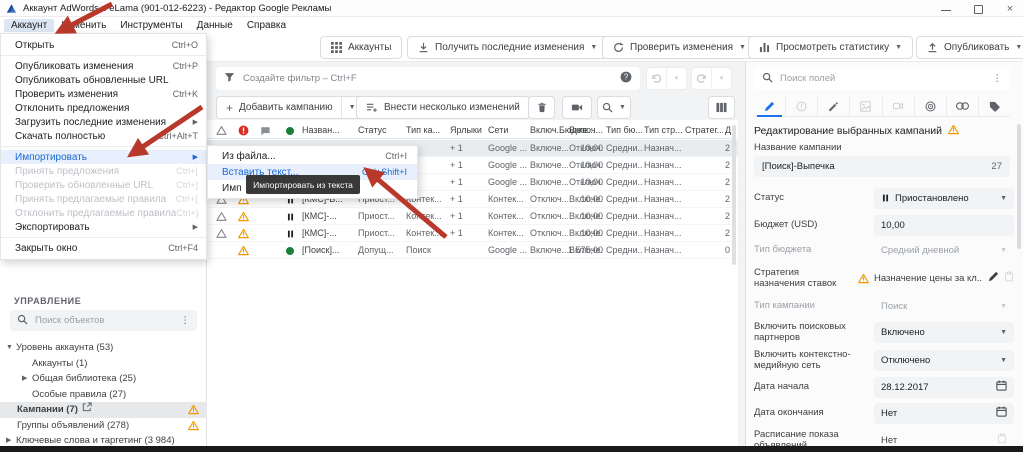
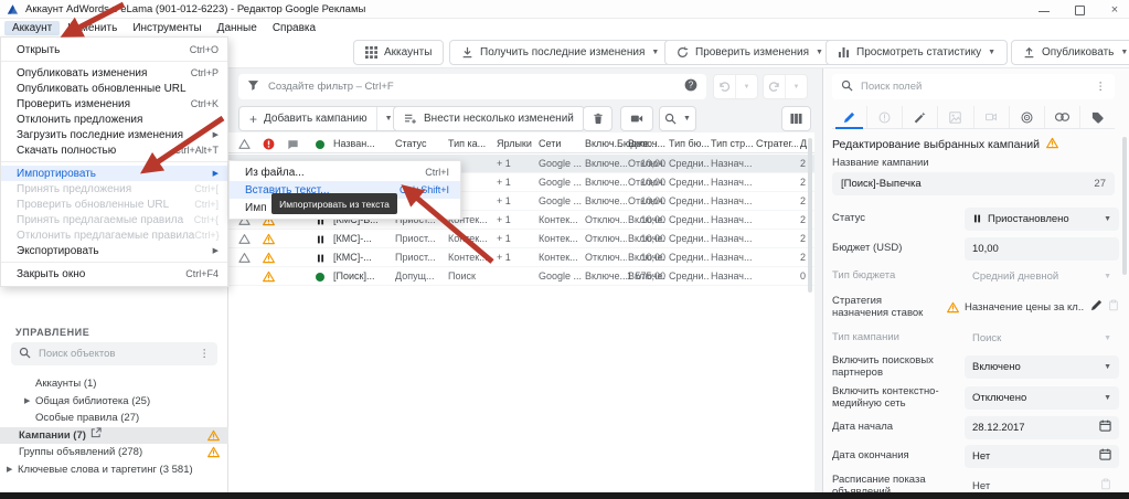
  Аккаунт AdWords eLama (901-012-6223) - Редактор Google Рекламы
  ×
  Аккаунт
  Иенить
  Инструменты
  Данные
  Справка
  Аккаунты
  Получить последние изменения
  Проверить изменения
  Просмотреть статистику
  Опубликовать
  Создайте фильтр – Ctrl+F
  ?
  +
  Добавить кампанию
  Внести несколько изменений
  Назван...
  Статус
  Тип ка...
  Ярлыки
  Сети
  Включ...
  Включ...
  Бюдже...
  Тип бю...
  Тип стр...
  Стратег...
  Д
  + 1
  Google ...
  Включе...
  Отключ.
  10,00
  Средни..
  Назнач...
  2
  + 1
  Google ...
  Включе...
  Отключ.
  10,00
  Средни..
  Назнач...
  2
  + 1
  Google ...
  Включе...
  Отключ.
  10,00
  Средни..
  Назнач...
  2
  [КМС]-В...
  Приост...
  Контек...
  + 1
  Контек...
  Отключ...
  Включе.
  10,00
  Средни..
  Назнач...
  2
  [КМС]-...
  Приост...
  Коек...
  + 1
  Контек...
  Отключ...
  Включе.
  10,00
  Средни..
  Назнач...
  2
  [КМС]-...
  Приост...
  Контек.
  + 1
  Контек...
  Отключ...
  Включе.
  10,00
  Средни..
  Назнач...
  2
  [Поиск]...
  Допущ...
  Поиск
  Google ...
  Включе...
  Включе.
  1 575,00
  Средни..
  Назнач...
  0
  УПРАВЛЕНИЕ
  Поиск объектов
  ⋮
- Уровень аккаунта (53)
  Аккаунты (1)
  Общая библиотека (25)
  Особые правила (27)
  Кампании (7)
  Группы объявлений (278)
- Ключевые слова и таргетинг (3 984)
+ Ключевые слова и таргетинг (3 581)
  Поиск полей
  ⋮
  Редактирование выбранных кампаний
  Название кампании
  [Поиск]-Выпечка
  27
  Статус
  Приостановлено
  Бюджет (USD)
  10,00
  Тип бюджета
  Средний дневной
  Стратегия назначения ставок
  Назначение цены за кл..
  Тип кампании
  Поиск
  Включить поисковых партнеров
  Включено
  Включить контекстно-медийную сеть
  Отключено
  Дата начала
  28.12.2017
  Дата окончания
  Нет
  Нет
  Открыть
  Ctrl+O
  Опубликовать изменения
  Ctrl+P
  Опубликовать обновленные URL
  Проверить изменения
  Ctrl+K
  Отклонить предложения
  Загрузить последние изменения
  Скачать полностью
  trl+Alt+T
  Импортировать
  Принять предложения
  Ctrl+[
  Проверить обновленные URL
  Ctrl+]
  Принять предлагаемые правила
  Ctrl+{
  Отклонить предлагаемые правила
  Ctrl+}
  Экспортировать
  Закрыть окно
  Ctrl+F4
  Из файла...
  Ctrl+I
  Вставить текст...
  Cl+Shift+I
  Имп
  Импортировать из текста
